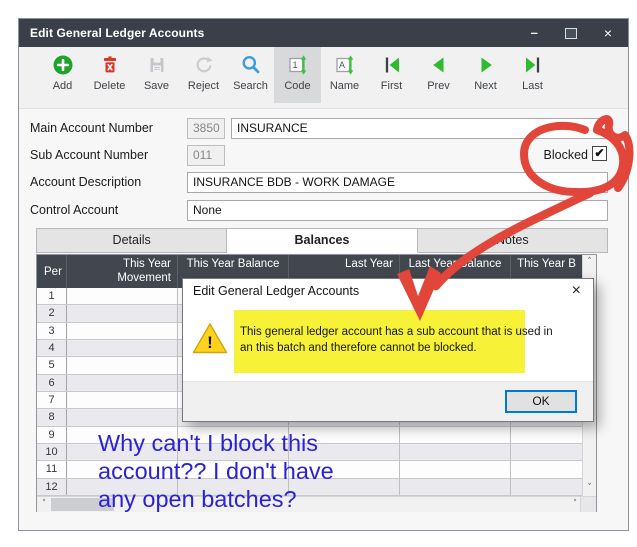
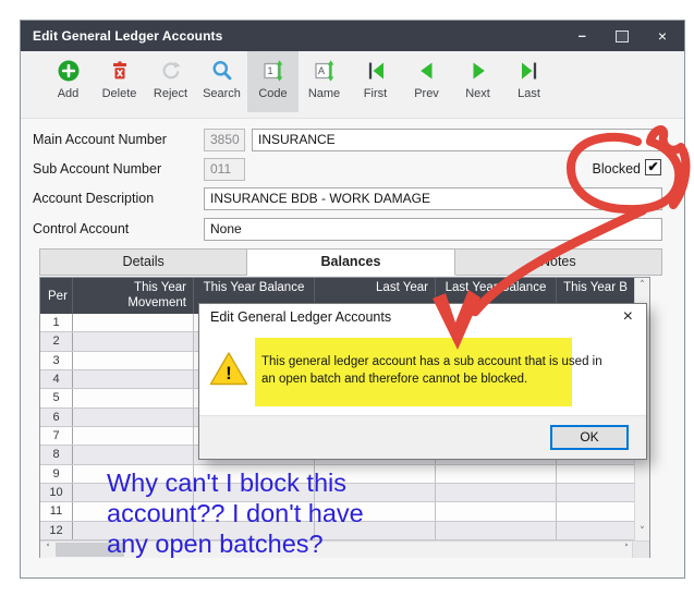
  Edit General Ledger Accounts
  –
  ×
  Add
  Delete
- Save
  Reject
  Search
  1
  Code
  A
  Name
  First
  Prev
  Next
  Last
  Main Account Number
  3850
  INSURANCE
  Sub Account Number
  011
  Blocked
  ✔
  Account Description
  INSURANCE BDB - WORK DAMAGE
  Control Account
  None
  Details
  Balances
  otes
  Per
  This Year
  Movement
  This Year Balance
  Last Year
  Last Yeaalance
  This Year B
  1
  2
  3
  4
  5
  6
  7
  8
  9
  10
  11
  12
  ˄
  ˅
  ˂
  ˃
  Edit General Ledger Accounts
  ×
  !
  This general ledger account has a sub account that is used in
- an this batch and therefore cannot be blocked.
+ an open batch and therefore cannot be blocked.
  OK
  Why can't I block this
  account?? I don't have
  any open batches?
